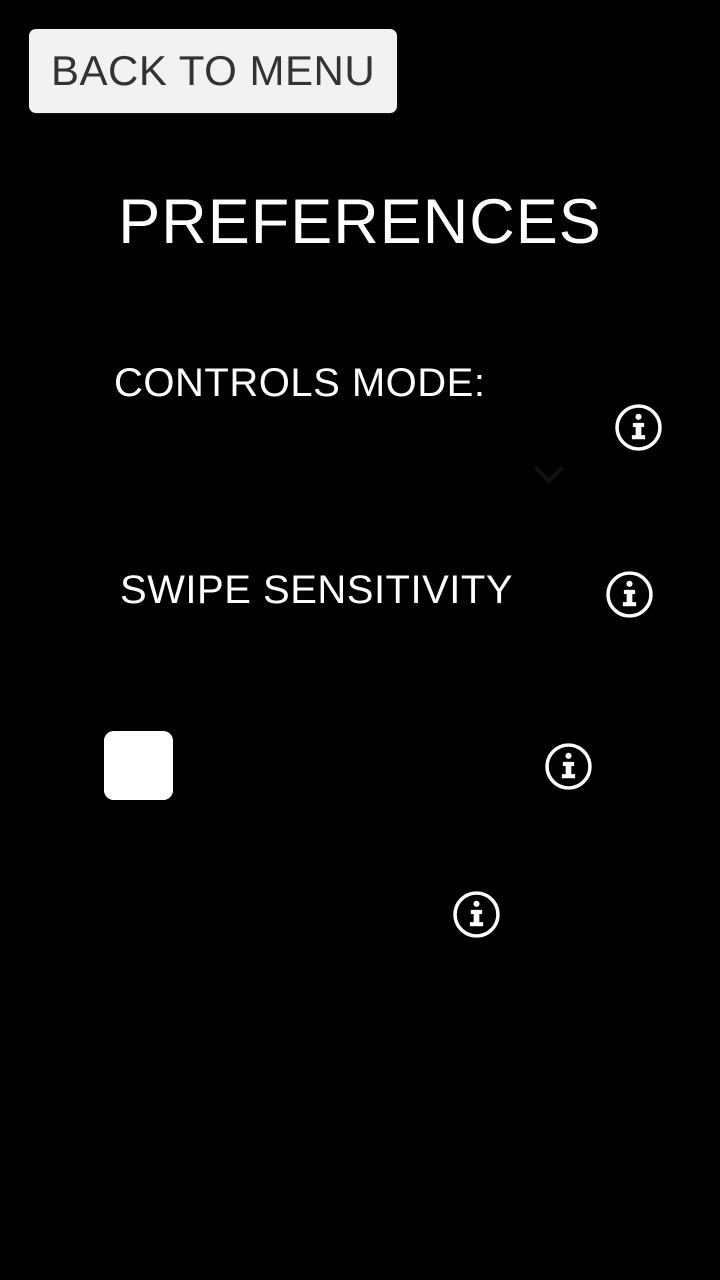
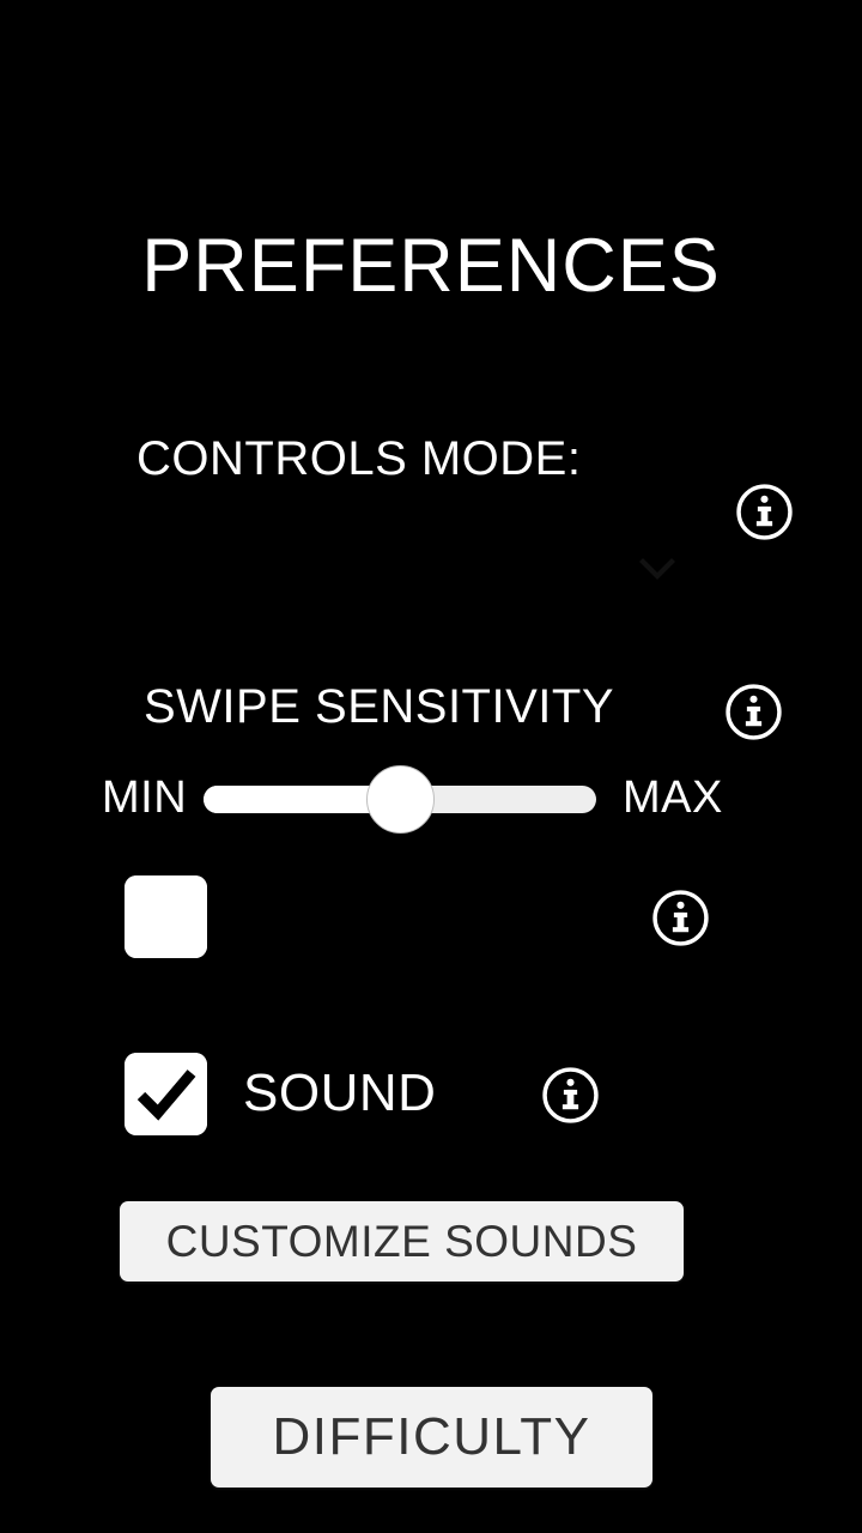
- BACK TO MENU
  PREFERENCES
  CONTROLS MODE:
  SWIPE SENSITIVITY
+ MIN
+ MAX
+ SOUND
+ CUSTOMIZE SOUNDS
+ DIFFICULTY
